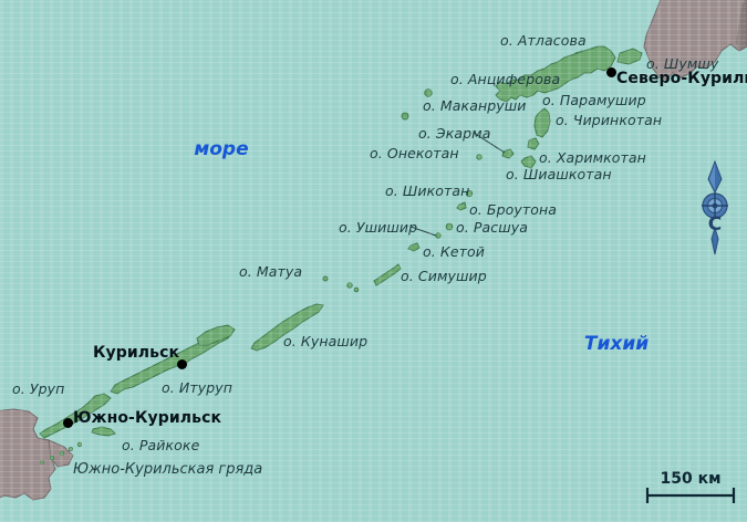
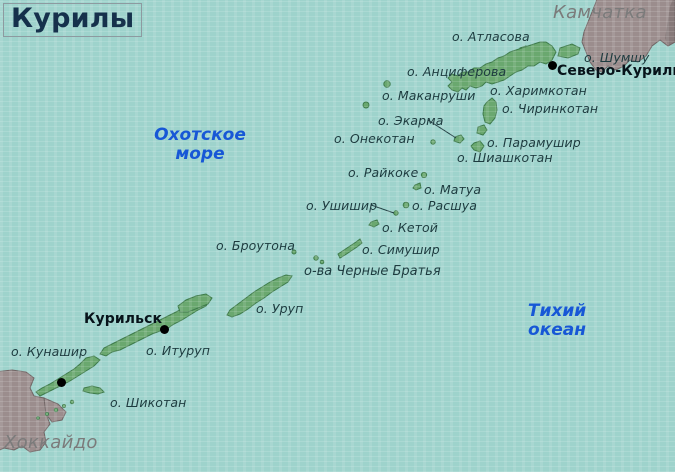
+ Курилы
+ Охотское
  море
  Тихий
+ океан
+ Камчатка
+ Хоккайдо
  о. Атласова
  о. Шумшу
  о. Анциферова
- о. Парамушир
+ о. Харимкотан
  о. Маканруши
  о. Чиринкотан
  о. Экарма
- о. Харимкотан
+ о. Парамушир
  о. Онекотан
  о. Шиашкотан
- о. Шикотан
+ о. Райкоке
- о. Броутона
+ о. Матуа
  о. Расшуа
  о. Ушишир
  о. Кетой
- о. Матуа
+ о. Броутона
  о. Симушир
+ о-ва Черные Братья
- о. Кунашир
+ о. Уруп
  о. Итуруп
- о. Уруп
+ о. Кунашир
- о. Райкоке
+ о. Шикотан
- Южно-Курильская гряда
  Северо-Курил
  Курильск
- Южно-Курильск
- С
- 150 км
